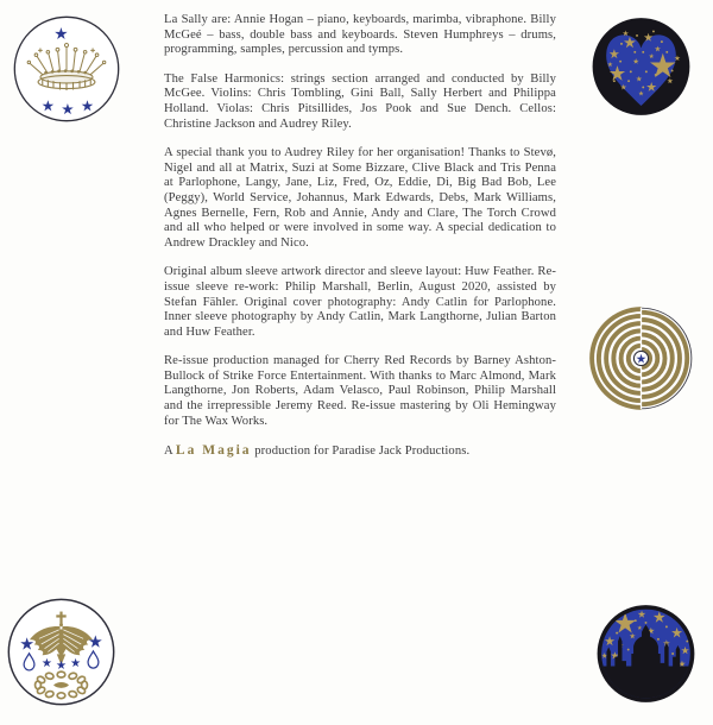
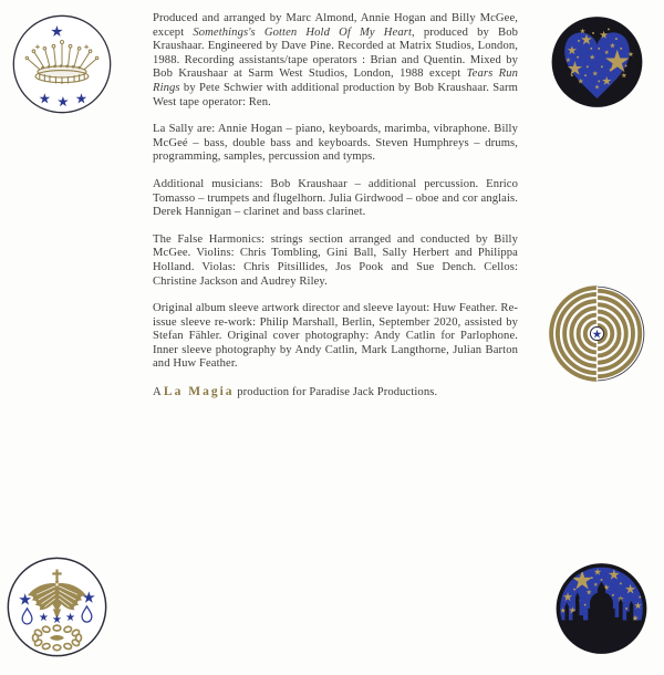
+ Produced and arranged by Marc Almond, Annie Hogan and Billy McGee, except Somethings's Gotten Hold Of My Heart, produced by Bob Kraushaar. Engineered by Dave Pine. Recorded at Matrix Studios, London, 1988. Recording assistants/tape operators : Brian and Quentin. Mixed by Bob Kraushaar at Sarm West Studios, London, 1988 except Tears Run Rings by Pete Schwier with additional production by Bob Kraushaar. Sarm West tape operator: Ren.
  La Sally are: Annie Hogan – piano, keyboards, marimba, vibraphone. Billy McGeé – bass, double bass and keyboards. Steven Humphreys – drums, programming, samples, percussion and tymps.
+ Additional musicians: Bob Kraushaar – additional percussion. Enrico Tomasso – trumpets and flugelhorn. Julia Girdwood – oboe and cor anglais. Derek Hannigan – clarinet and bass clarinet.
  The False Harmonics: strings section arranged and conducted by Billy McGee. Violins: Chris Tombling, Gini Ball, Sally Herbert and Philippa Holland. Violas: Chris Pitsillides, Jos Pook and Sue Dench. Cellos: Christine Jackson and Audrey Riley.
- A special thank you to Audrey Riley for her organisation! Thanks to Stevø, Nigel and all at Matrix, Suzi at Some Bizzare, Clive Black and Tris Penna at Parlophone, Langy, Jane, Liz, Fred, Oz, Eddie, Di, Big Bad Bob, Lee (Peggy), World Service, Johannus, Mark Edwards, Debs, Mark Williams, Agnes Bernelle, Fern, Rob and Annie, Andy and Clare, The Torch Crowd and all who helped or were involved in some way. A special dedication to Andrew Drackley and Nico.
- Original album sleeve artwork director and sleeve layout: Huw Feather. Re-issue sleeve re-work: Philip Marshall, Berlin, August 2020, assisted by Stefan Fähler. Original cover photography: Andy Catlin for Parlophone. Inner sleeve photography by Andy Catlin, Mark Langthorne, Julian Barton and Huw Feather.
+ Original album sleeve artwork director and sleeve layout: Huw Feather. Re-issue sleeve re-work: Philip Marshall, Berlin, September 2020, assisted by Stefan Fähler. Original cover photography: Andy Catlin for Parlophone. Inner sleeve photography by Andy Catlin, Mark Langthorne, Julian Barton and Huw Feather.
- Re-issue production managed for Cherry Red Records by Barney Ashton-Bullock of Strike Force Entertainment. With thanks to Marc Almond, Mark Langthorne, Jon Roberts, Adam Velasco, Paul Robinson, Philip Marshall and the irrepressible Jeremy Reed. Re-issue mastering by Oli Hemingway for The Wax Works.
  A La Magia production for Paradise Jack Productions.
